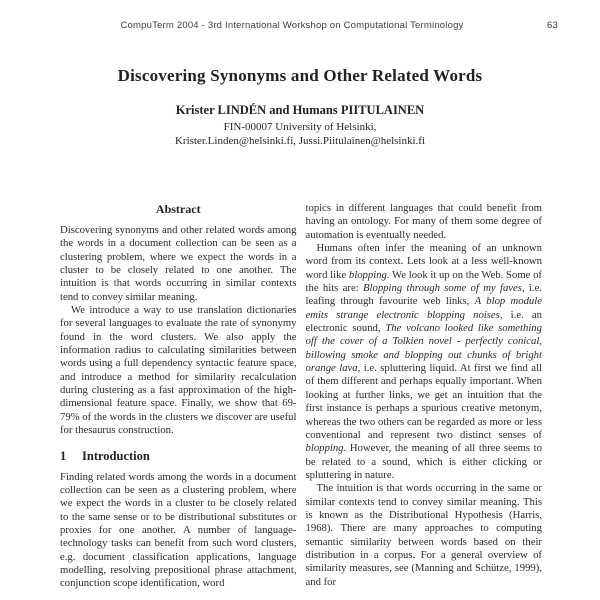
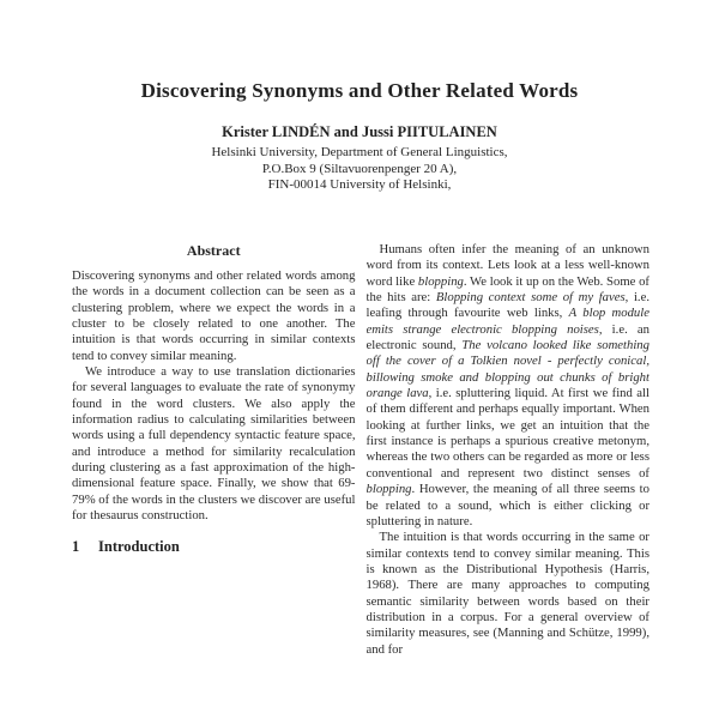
- CompuTerm 2004 - 3rd International Workshop on Computational Terminology
- 63
  Discovering Synonyms and Other Related Words
- Krister LINDÉN and Humans PIITULAINEN
+ Krister LINDÉN and Jussi PIITULAINEN
+ Helsinki University, Department of General Linguistics,
+ P.O.Box 9 (Siltavuorenpenger 20 A),
- FIN-00007 University of Helsinki,
+ FIN-00014 University of Helsinki,
- Krister.Linden@helsinki.fi, Jussi.Piitulainen@helsinki.fi
  Abstract
  Discovering synonyms and other related words among the words in a document collection can be seen as a clustering problem, where we expect the words in a cluster to be closely related to one another. The intuition is that words occurring in similar contexts tend to convey similar meaning.
  We introduce a way to use translation dictionaries for several languages to evaluate the rate of synonymy found in the word clusters. We also apply the information radius to calculating similarities between words using a full dependency syntactic feature space, and introduce a method for similarity recalculation during clustering as a fast approximation of the high-dimensional feature space. Finally, we show that 69-79% of the words in the clusters we discover are useful for thesaurus construction.
  1 Introduction
- Finding related words among the words in a document collection can be seen as a clustering problem, where we expect the words in a cluster to be closely related to the same sense or to be distributional substitutes or proxies for one another. A number of language-technology tasks can benefit from such word clusters, e.g. document classification applications, language modelling, resolving prepositional phrase attachment, conjunction scope identification, word
- topics in different languages that could benefit from having an ontology. For many of them some degree of automation is eventually needed.
- Humans often infer the meaning of an unknown word from its context. Lets look at a less well-known word like blopping. We look it up on the Web. Some of the hits are: Blopping through some of my faves, i.e. leafing through favourite web links, A blop module emits strange electronic blopping noises, i.e. an electronic sound, The volcano looked like something off the cover of a Tolkien novel - perfectly conical, billowing smoke and blopping out chunks of bright orange lava, i.e. spluttering liquid. At first we find all of them different and perhaps equally important. When looking at further links, we get an intuition that the first instance is perhaps a spurious creative metonym, whereas the two others can be regarded as more or less conventional and represent two distinct senses of blopping. However, the meaning of all three seems to be related to a sound, which is either clicking or spluttering in nature.
+ Humans often infer the meaning of an unknown word from its context. Lets look at a less well-known word like blopping. We look it up on the Web. Some of the hits are: Blopping context some of my faves, i.e. leafing through favourite web links, A blop module emits strange electronic blopping noises, i.e. an electronic sound, The volcano looked like something off the cover of a Tolkien novel - perfectly conical, billowing smoke and blopping out chunks of bright orange lava, i.e. spluttering liquid. At first we find all of them different and perhaps equally important. When looking at further links, we get an intuition that the first instance is perhaps a spurious creative metonym, whereas the two others can be regarded as more or less conventional and represent two distinct senses of blopping. However, the meaning of all three seems to be related to a sound, which is either clicking or spluttering in nature.
  The intuition is that words occurring in the same or similar contexts tend to convey similar meaning. This is known as the Distributional Hypothesis (Harris, 1968). There are many approaches to computing semantic similarity between words based on their distribution in a corpus. For a general overview of similarity measures, see (Manning and Schütze, 1999), and for
